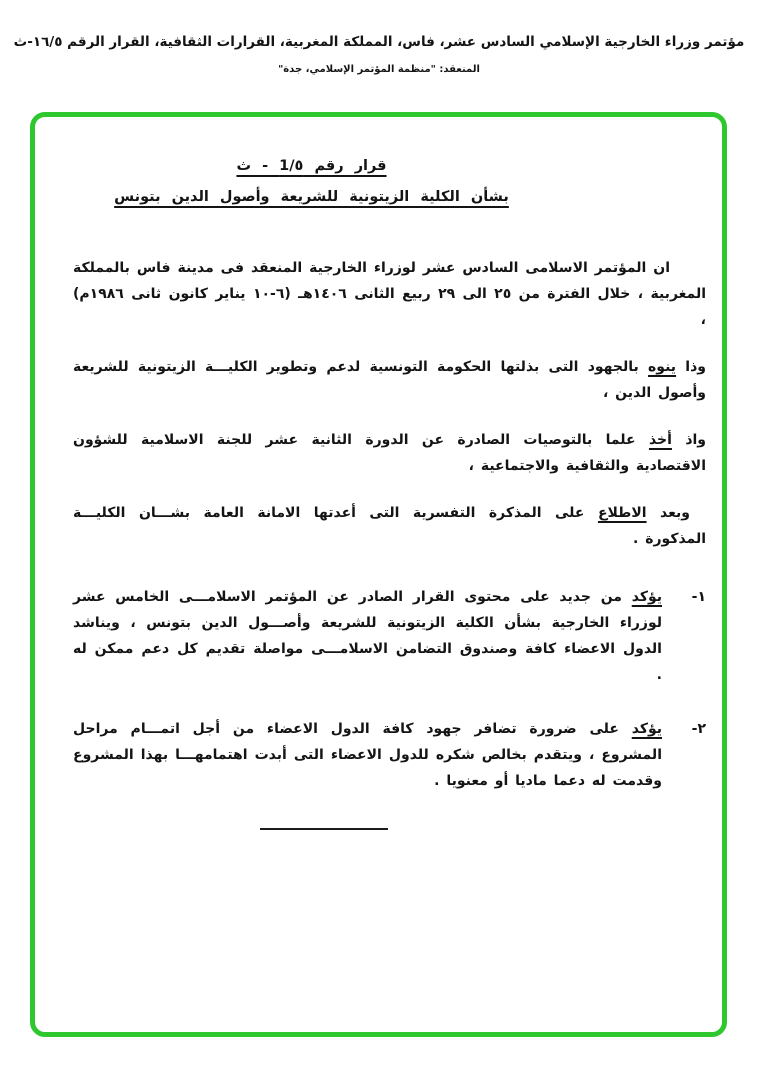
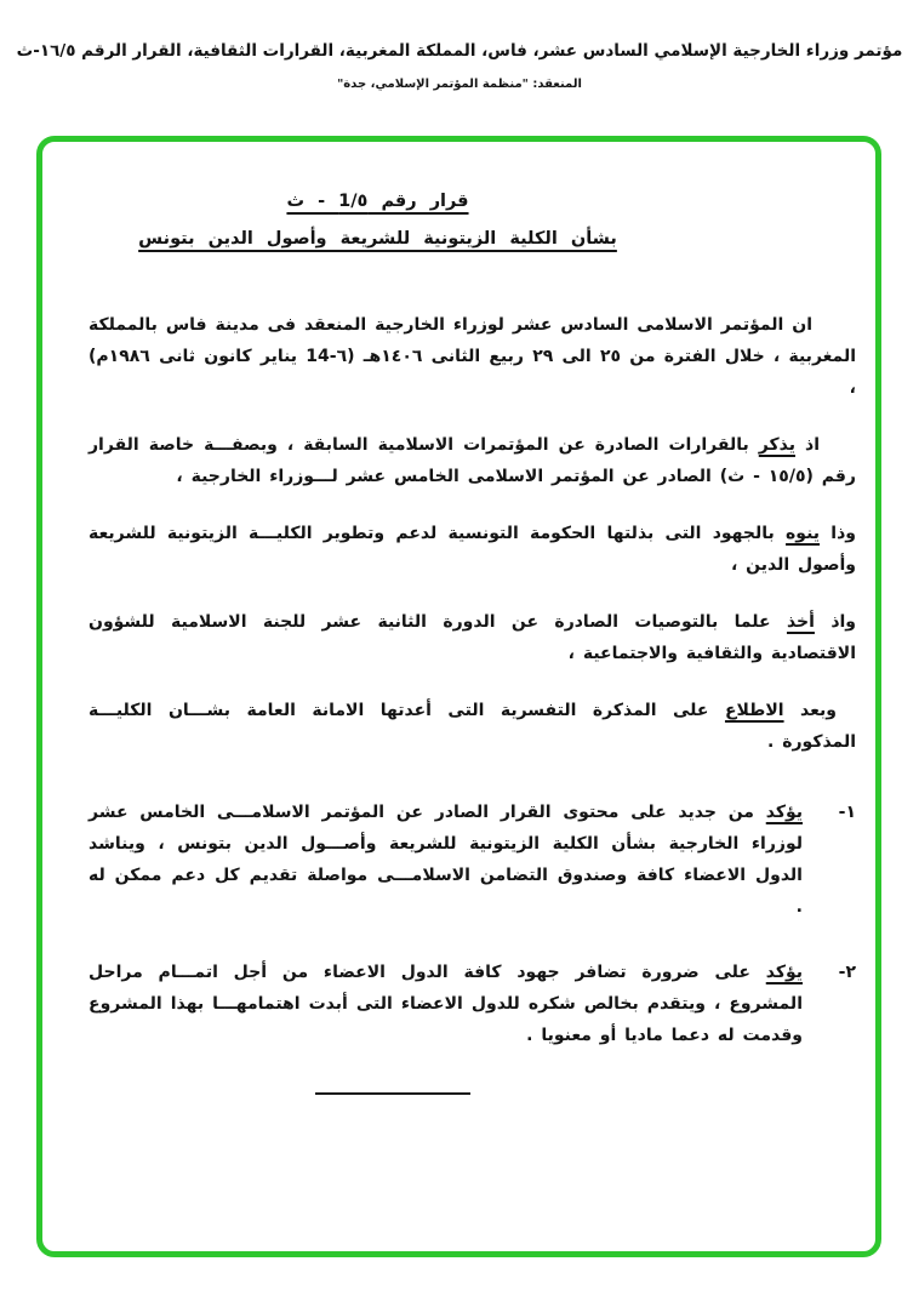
  مؤتمر وزراء الخارجية الإسلامي السادس عشر، فاس، المملكة المغربية، القرارات الثقافية، القرار الرقم ١٦/٥-ث
  المنعقد: "منظمة المؤتمر الإسلامي، جدة"
  قرار رقم 1/٥ - ث
  بشأن الكلية الزيتونية للشريعة وأصول الدين بتونس
- ان المؤتمر الاسلامى السادس عشر لوزراء الخارجية المنعقد فى مدينة فاس بالمملكة المغربية ، خلال الفترة من ٢٥ الى ٢٩ ربيع الثانى ١٤٠٦هـ (٦-١٠ يناير كانون ثانى ١٩٨٦م) ،
+ ان المؤتمر الاسلامى السادس عشر لوزراء الخارجية المنعقد فى مدينة فاس بالمملكة المغربية ، خلال الفترة من ٢٥ الى ٢٩ ربيع الثانى ١٤٠٦هـ (٦-14 يناير كانون ثانى ١٩٨٦م) ،
+ اذ يذكر بالقرارات الصادرة عن المؤتمرات الاسلامية السابقة ، وبصفـــة خاصة القرار رقم (١٥/٥ - ث) الصادر عن المؤتمر الاسلامى الخامس عشر لـــوزراء الخارجية ،
  وذا ينوه بالجهود التى بذلتها الحكومة التونسية لدعم وتطوير الكليـــة الزيتونية للشريعة وأصول الدين ،
  واذ أخذ علما بالتوصيات الصادرة عن الدورة الثانية عشر للجنة الاسلامية للشؤون الاقتصادية والثقافية والاجتماعية ،
  وبعد الاطلاع على المذكرة التفسرية التى أعدتها الامانة العامة بشـــان الكليـــة المذكورة .
  ١-
  يؤكد من جديد على محتوى القرار الصادر عن المؤتمر الاسلامـــى الخامس عشر لوزراء الخارجية بشأن الكلية الزيتونية للشريعة وأصـــول الدين بتونس ، ويناشد الدول الاعضاء كافة وصندوق التضامن الاسلامـــى مواصلة تقديم كل دعم ممكن له .
  ٢-
  يؤكد على ضرورة تضافر جهود كافة الدول الاعضاء من أجل اتمـــام مراحل المشروع ، ويتقدم بخالص شكره للدول الاعضاء التى أبدت اهتمامهـــا بهذا المشروع وقدمت له دعما ماديا أو معنويا .
